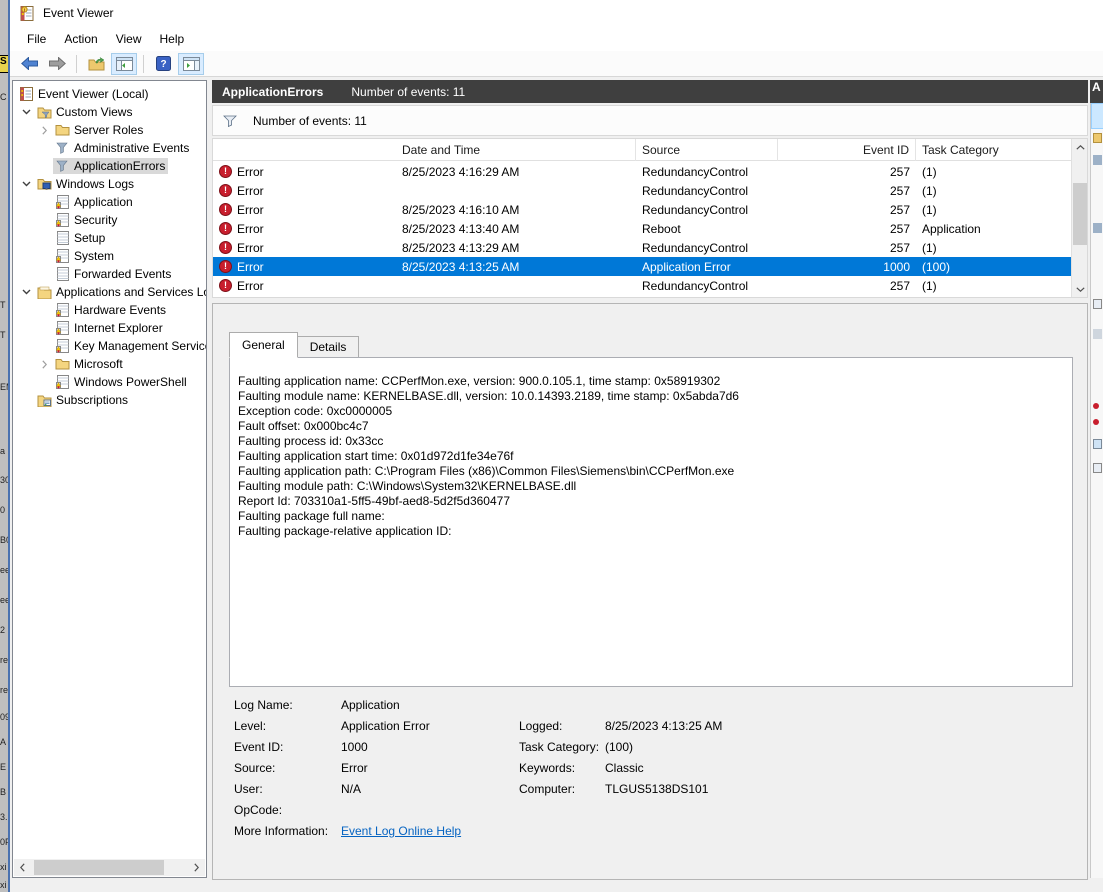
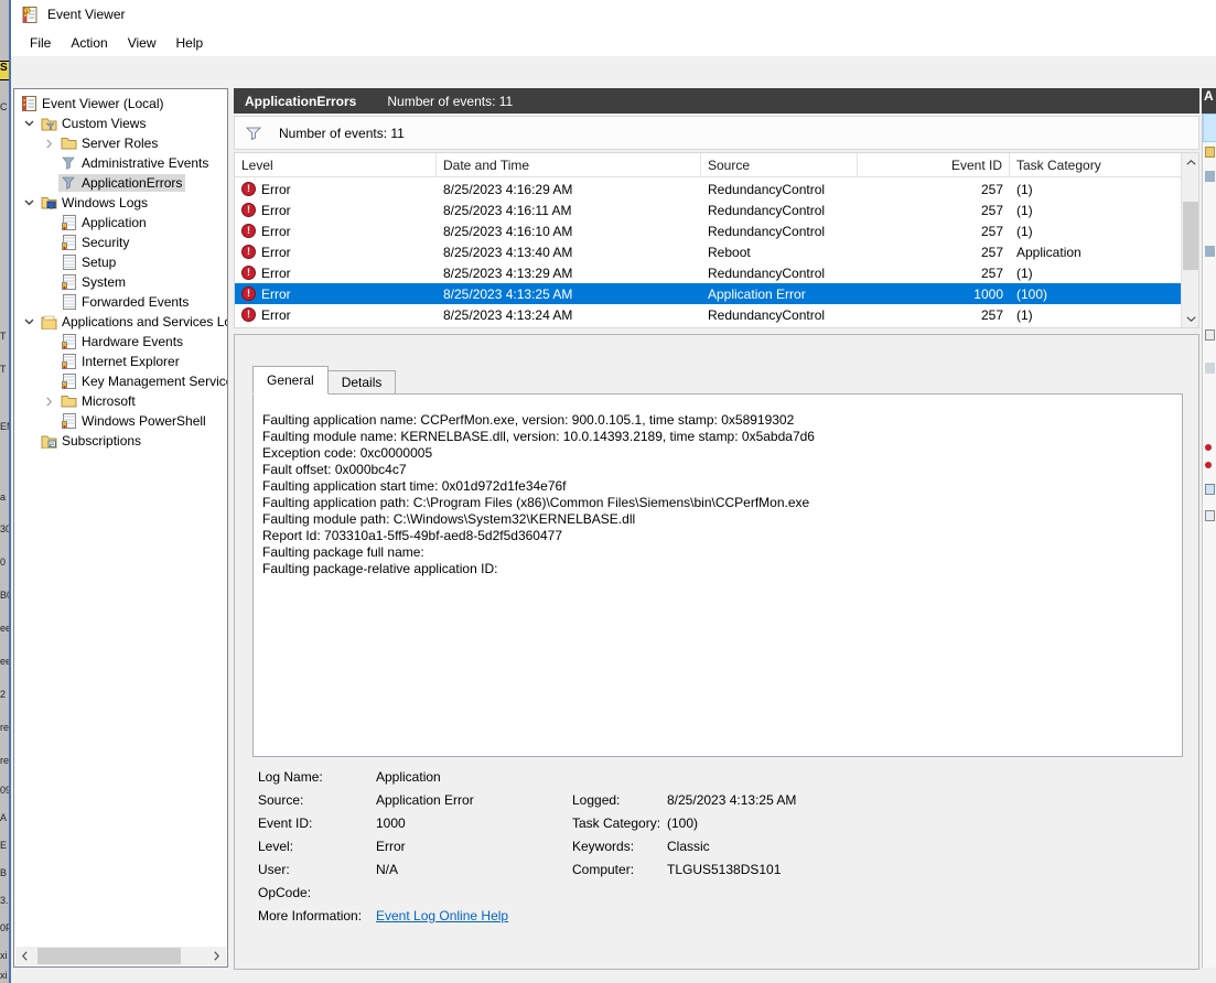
  S
  C
  T
  T
  a
  30
  0
  ee
  ee
  2
  re
  re
  09
  A
  E
  B
  3.
  0F
  xi
  xi
  Event Viewer
  File
  Action
  View
  Help
- ?
  Event Viewer (Local)
  Custom Views
  Server Roles
  Administrative Events
  ApplicationErrors
  Windows Logs
  Application
  Security
  Setup
  System
  Forwarded Events
  Applications and Services L
  Hardware Events
  Internet Explorer
  Key Management Servic
  Microsoft
  Windows PowerShell
  Subscriptions
  ApplicationErrors
  Number of events: 11
  Number of events: 11
+ Level
  Date and Time
  Source
  Event ID
  Task Category
  !
  Error
  8/25/2023 4:16:29 AM
  RedundancyControl
  257
  (1)
  !
  Error
+ 8/25/2023 4:16:11 AM
  RedundancyControl
  257
  (1)
  !
  Error
  8/25/2023 4:16:10 AM
  RedundancyControl
  257
  (1)
  !
  Error
  8/25/2023 4:13:40 AM
  Reboot
  257
  Application
  !
  Error
  8/25/2023 4:13:29 AM
  RedundancyControl
  257
  (1)
  !
  Error
  8/25/2023 4:13:25 AM
  Application Error
  1000
  (100)
  !
  Error
+ 8/25/2023 4:13:24 AM
  RedundancyControl
  257
  (1)
  General
  Details
  Faulting application name: CCPerfMon.exe, version: 900.0.105.1, time stamp: 0x58919302
  Faulting module name: KERNELBASE.dll, version: 10.0.14393.2189, time stamp: 0x5abda7d6
  Exception code: 0xc0000005
  Fault offset: 0x000bc4c7
- Faulting process id: 0x33cc
  Faulting application start time: 0x01d972d1fe34e76f
  Faulting application path: C:\Program Files (x86)\Common Files\Siemens\bin\CCPerfMon.exe
  Faulting module path: C:\Windows\System32\KERNELBASE.dll
  Report Id: 703310a1-5ff5-49bf-aed8-5d2f5d360477
  Faulting package full name:
  Faulting package-relative application ID:
  Log Name:
  Application
- Level:
+ Source:
  Application Error
  Event ID:
  1000
- Source:
+ Level:
  Error
  User:
  N/A
  OpCode:
  Logged:
  8/25/2023 4:13:25 AM
  Task Category:
  (100)
  Keywords:
  Classic
  Computer:
  TLGUS5138DS101
  More Information:
  Event Log Online Help
  A
